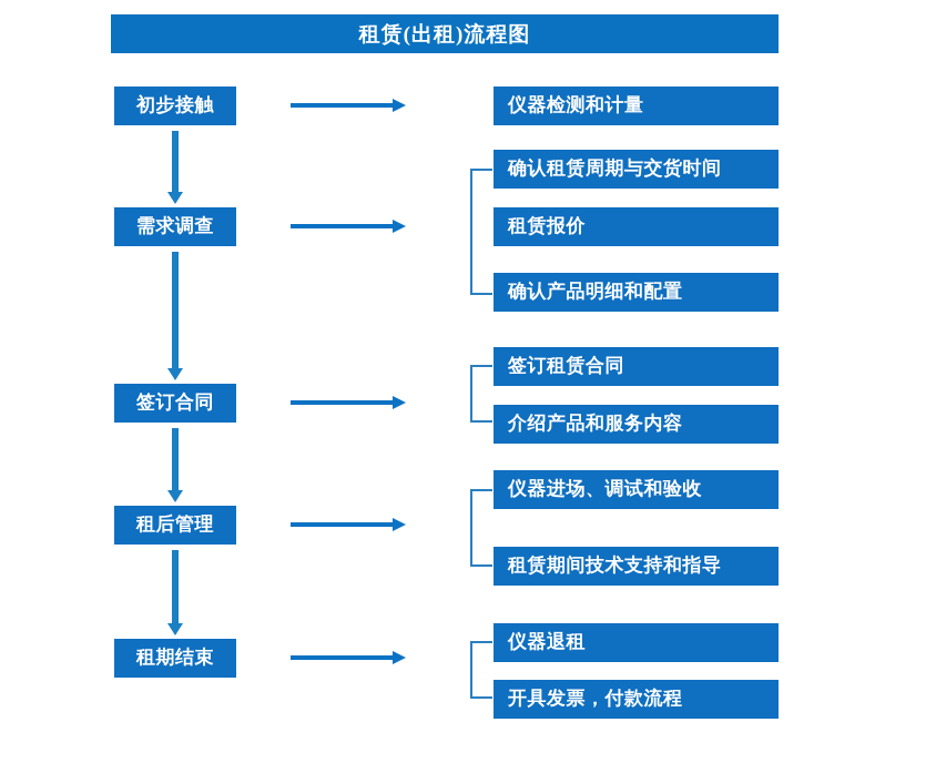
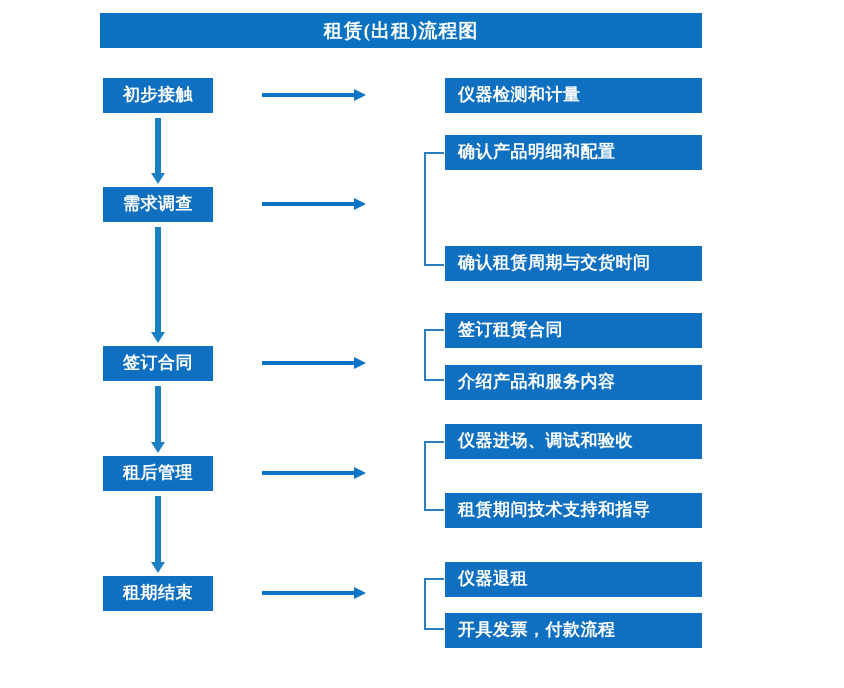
  租赁(出租)流程图
  初步接触
  需求调查
  签订合同
  租后管理
  租期结束
  仪器检测和计量
- 确认租赁周期与交货时间
+ 确认产品明细和配置
- 租赁报价
- 确认产品明细和配置
+ 确认租赁周期与交货时间
  签订租赁合同
  介绍产品和服务内容
  仪器进场、调试和验收
  租赁期间技术支持和指导
  仪器退租
  开具发票，付款流程
